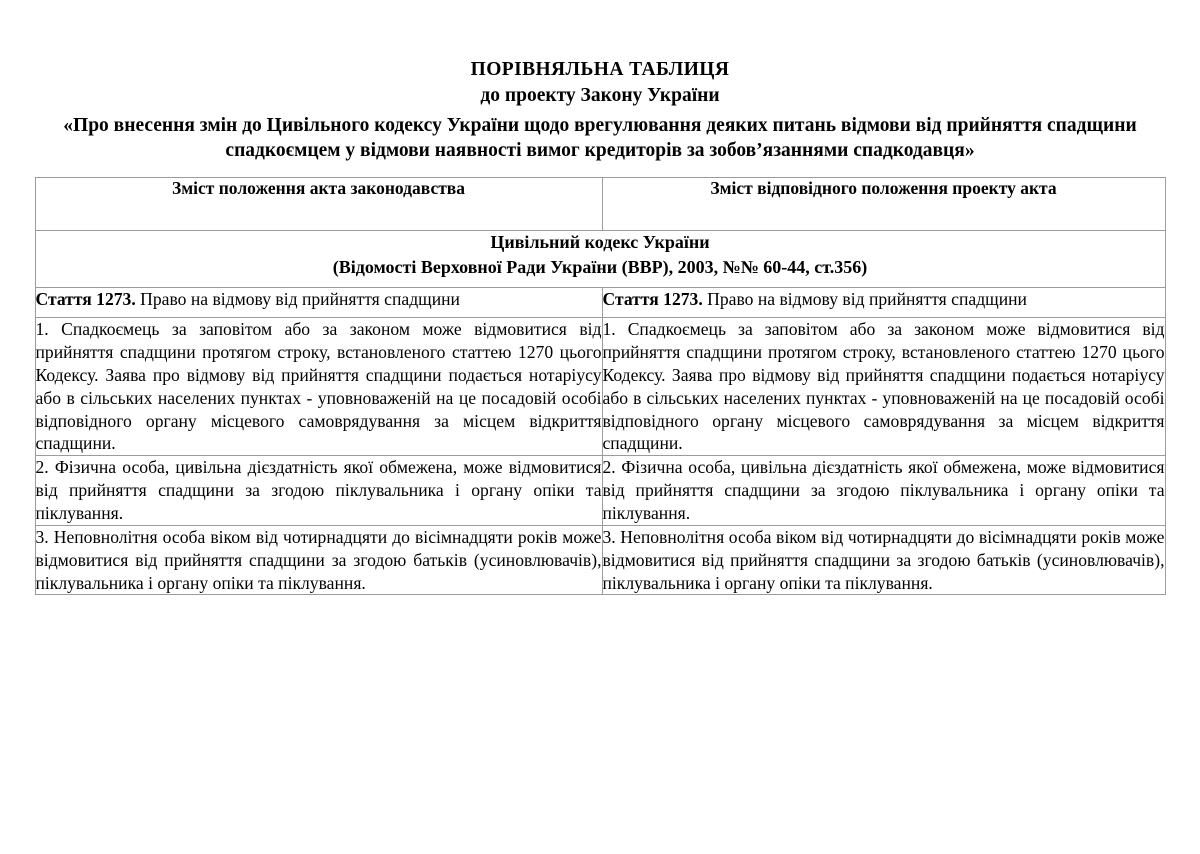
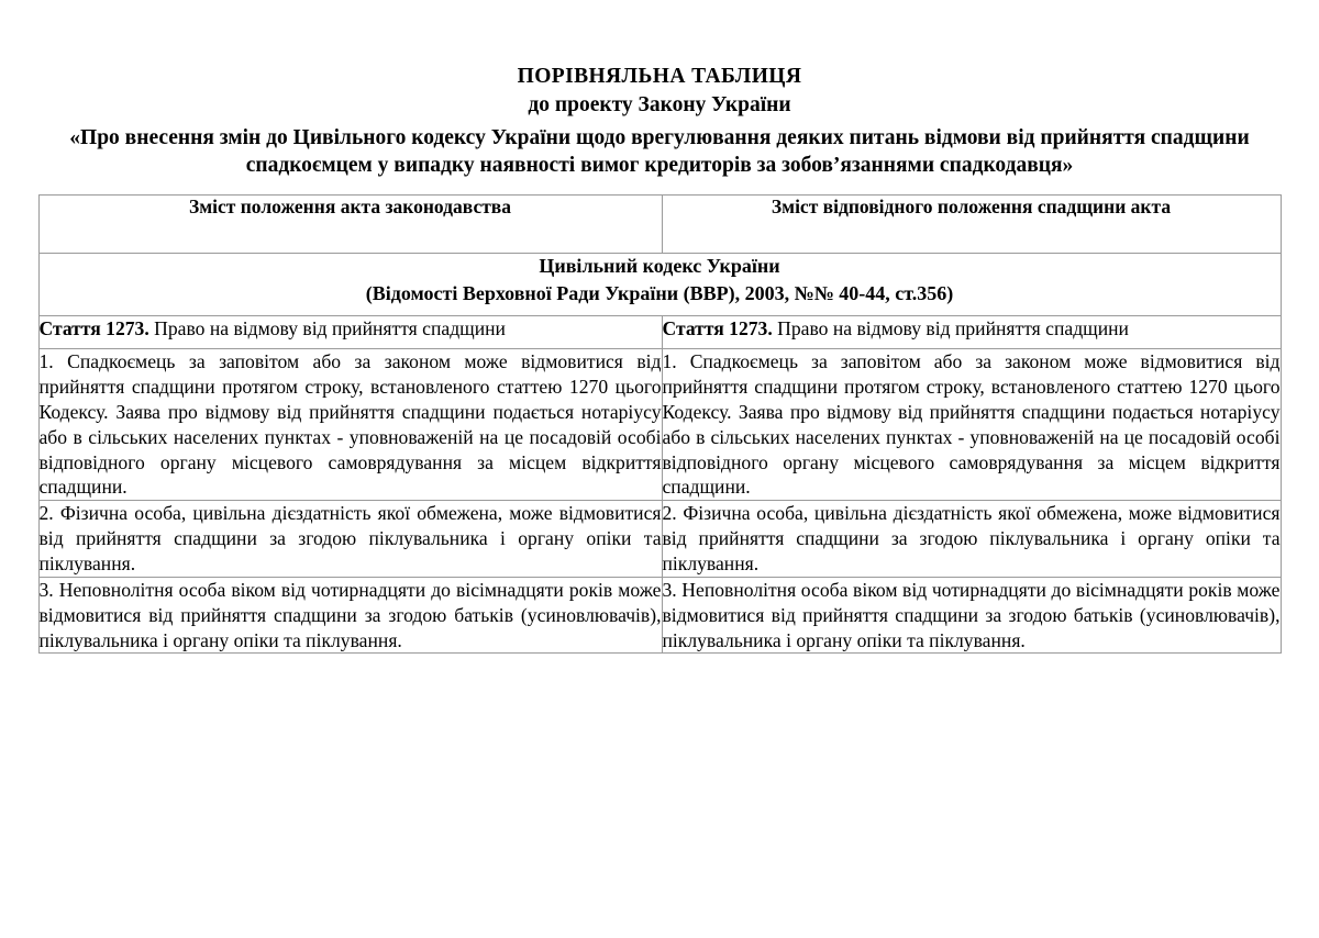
  ПОРІВНЯЛЬНА ТАБЛИЦЯ
  до проекту Закону України
- «Про внесення змін до Цивільного кодексу України щодо врегулювання деяких питань відмови від прийняття спадщини спадкоємцем у відмови наявності вимог кредиторів за зобов’язаннями спадкодавця»
+ «Про внесення змін до Цивільного кодексу України щодо врегулювання деяких питань відмови від прийняття спадщини спадкоємцем у випадку наявності вимог кредиторів за зобов’язаннями спадкодавця»
- Зміст положення акта законодавства	Зміст відповідного положення проекту акта
+ Зміст положення акта законодавства	Зміст відповідного положення спадщини акта
- Цивільний кодекс України (Відомості Верховної Ради України (ВВР), 2003, №№ 60-44, ст.356)
+ Цивільний кодекс України (Відомості Верховної Ради України (ВВР), 2003, №№ 40-44, ст.356)
  Стаття 1273. Право на відмову від прийняття спадщини	Стаття 1273. Право на відмову від прийняття спадщини
  1. Спадкоємець за заповітом або за законом може відмовитися від прийняття спадщини протягом строку, встановленого статтею 1270 цього Кодексу. Заява про відмову від прийняття спадщини подається нотаріусу або в сільських населених пунктах - уповноваженій на це посадовій особі відповідного органу місцевого самоврядування за місцем відкриття спадщини.	1. Спадкоємець за заповітом або за законом може відмовитися від прийняття спадщини протягом строку, встановленого статтею 1270 цього Кодексу. Заява про відмову від прийняття спадщини подається нотаріусу або в сільських населених пунктах - уповноваженій на це посадовій особі відповідного органу місцевого самоврядування за місцем відкриття спадщини.
  2. Фізична особа, цивільна дієздатність якої обмежена, може відмовитися від прийняття спадщини за згодою піклувальника і органу опіки та піклування.	2. Фізична особа, цивільна дієздатність якої обмежена, може відмовитися від прийняття спадщини за згодою піклувальника і органу опіки та піклування.
  3. Неповнолітня особа віком від чотирнадцяти до вісімнадцяти років може відмовитися від прийняття спадщини за згодою батьків (усиновлювачів), піклувальника і органу опіки та піклування.	3. Неповнолітня особа віком від чотирнадцяти до вісімнадцяти років може відмовитися від прийняття спадщини за згодою батьків (усиновлювачів), піклувальника і органу опіки та піклування.
